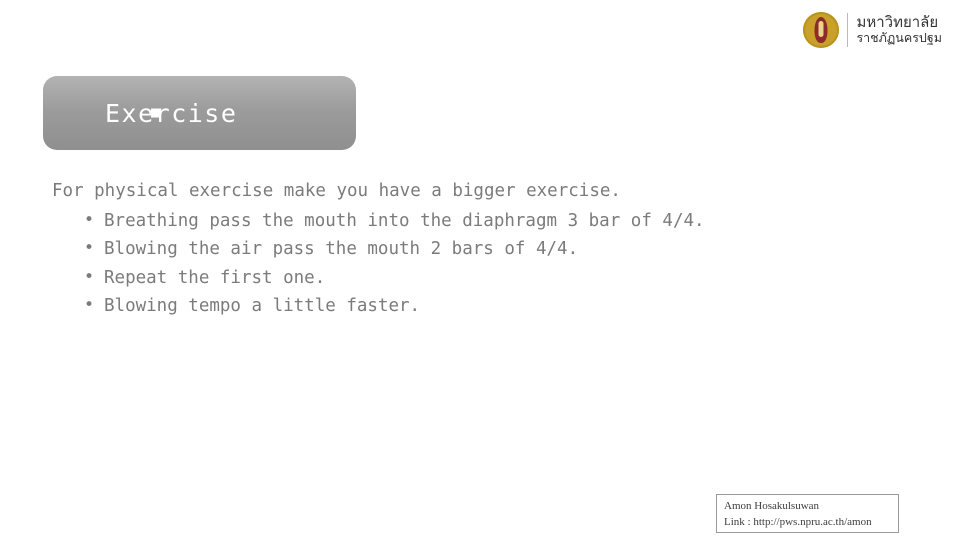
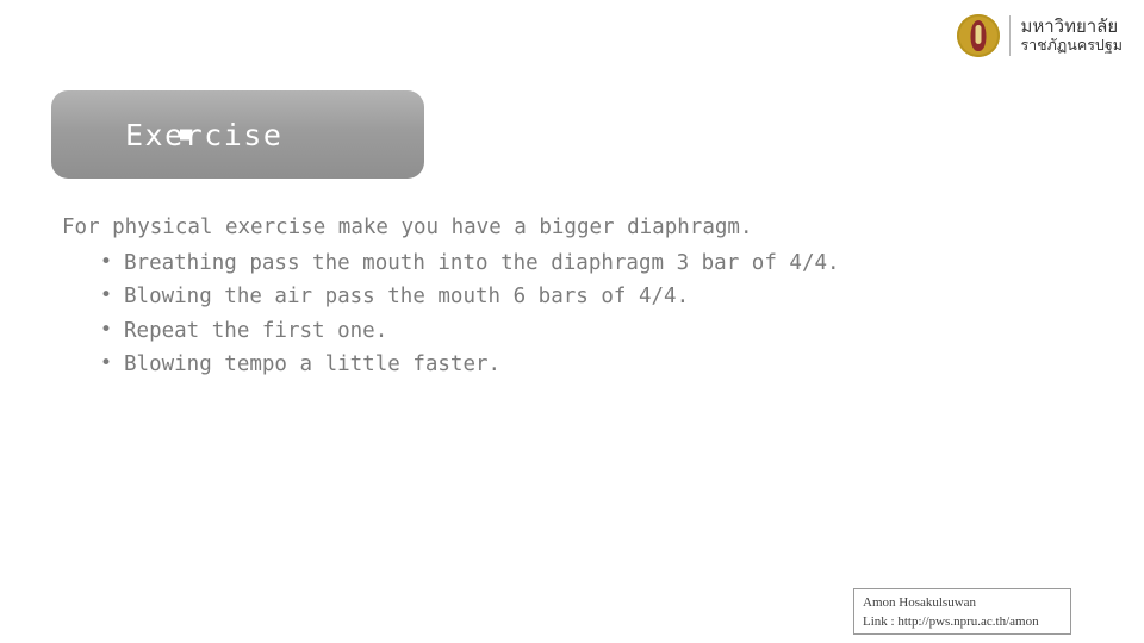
  มหาวิทยาลัย
  ราชภัฏนครปฐม
  Exercise
- For physical exercise make you have a bigger exercise.
+ For physical exercise make you have a bigger diaphragm.
  •
  Breathing pass the mouth into the diaphragm 3 bar of 4/4.
  •
- Blowing the air pass the mouth 2 bars of 4/4.
+ Blowing the air pass the mouth 6 bars of 4/4.
  •
  Repeat the first one.
  •
  Blowing tempo a little faster.
  Amon Hosakulsuwan
  Link : http://pws.npru.ac.th/amon
